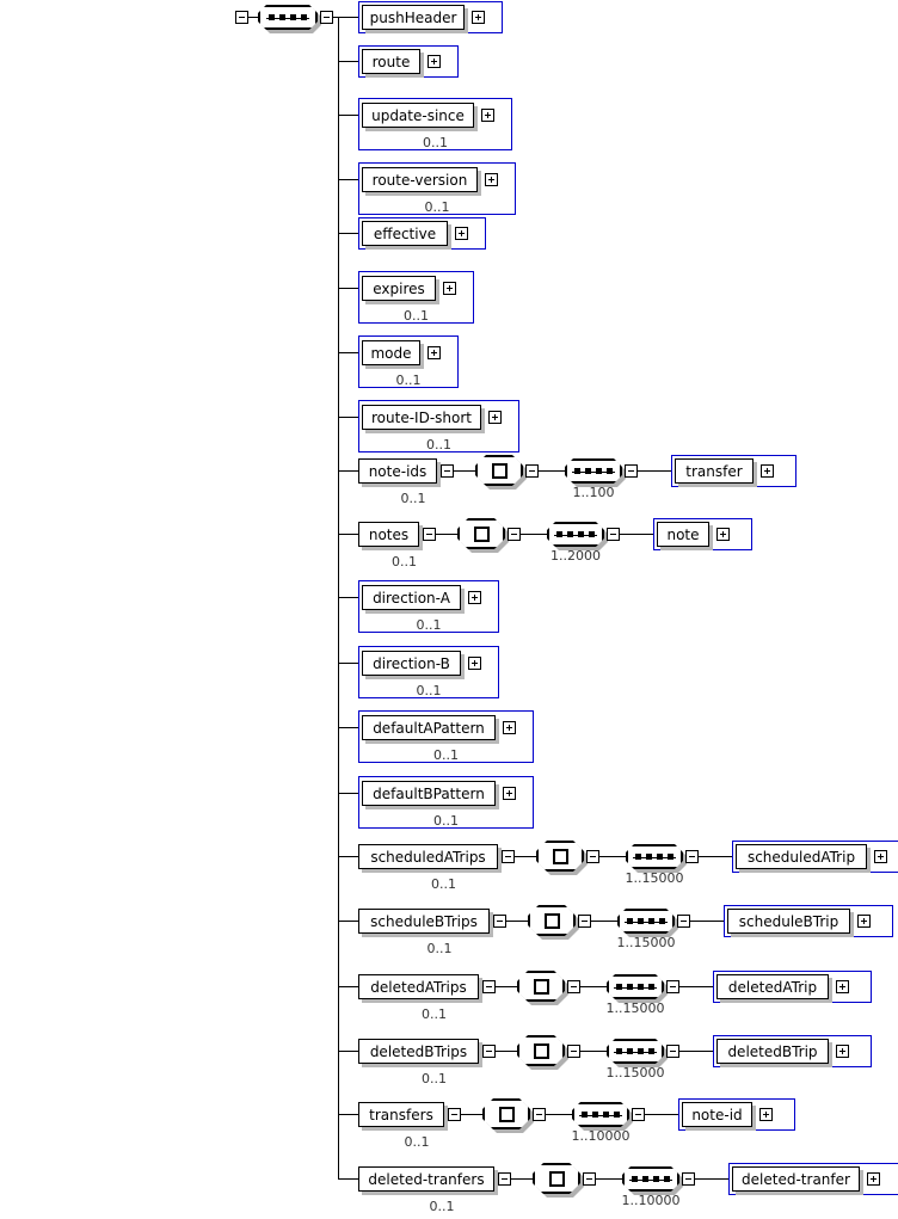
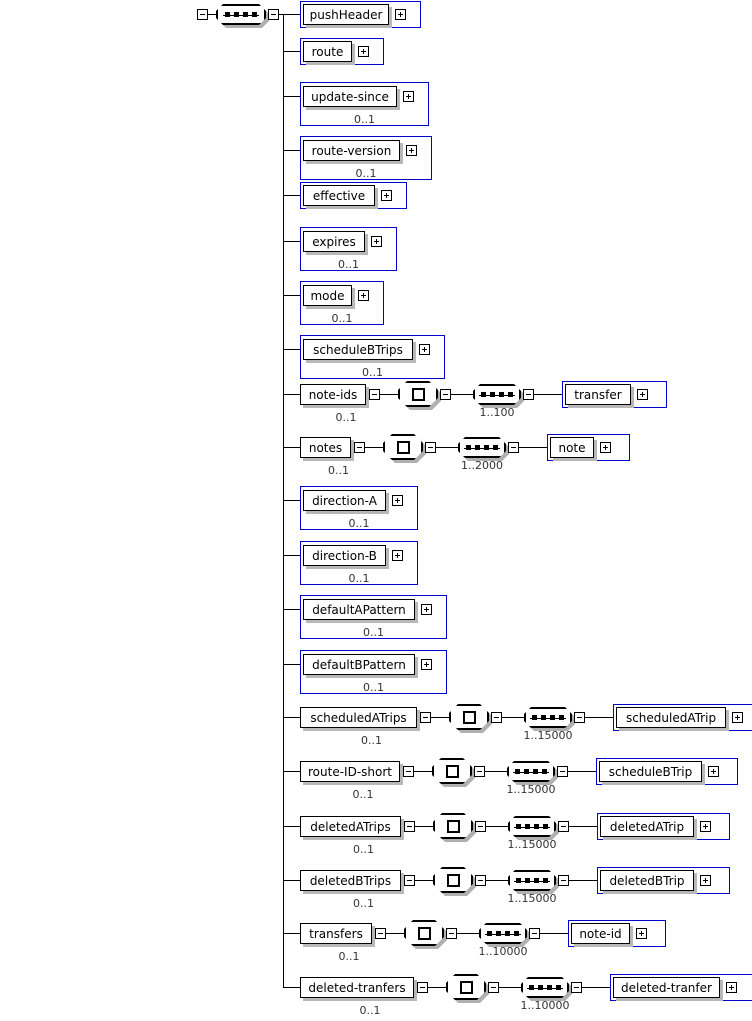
  pushHeader
  route
  update-since
  0..1
  route-version
  0..1
  effective
  expires
  0..1
  mode
  0..1
- route-ID-short
+ scheduleBTrips
  0..1
  note-ids
  0..1
  1..100
  transfer
  notes
  0..1
  1..2000
  note
  direction-A
  0..1
  direction-B
  0..1
  defaultAPattern
  0..1
  defaultBPattern
  0..1
  scheduledATrips
  0..1
  1..15000
  scheduledATrip
- scheduleBTrips
+ route-ID-short
  0..1
  1..15000
  scheduleBTrip
  deletedATrips
  0..1
  1..15000
  deletedATrip
  deletedBTrips
  0..1
  1..15000
  deletedBTrip
  transfers
  0..1
  1..10000
  note-id
  deleted-tranfers
  0..1
  1..10000
  deleted-tranfer
